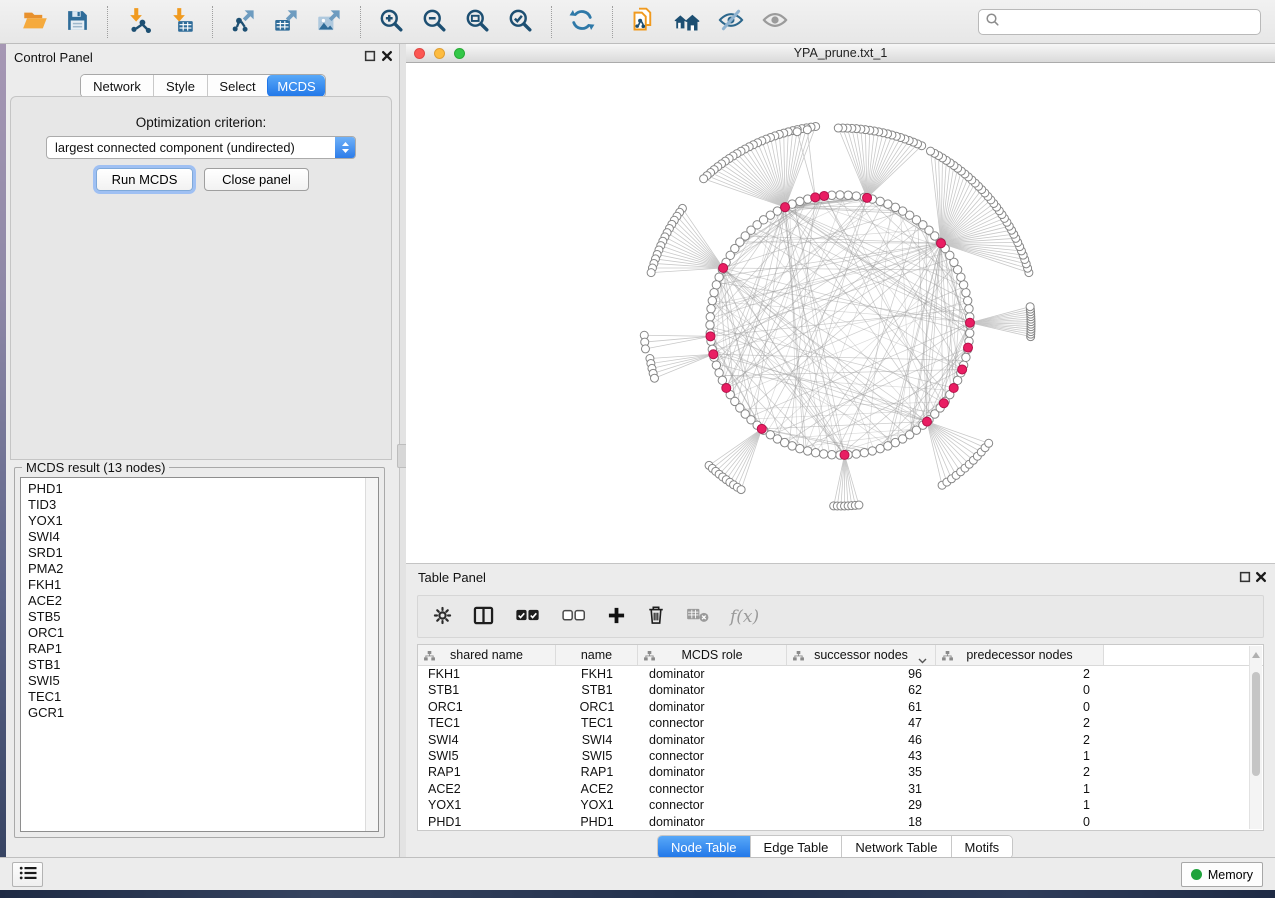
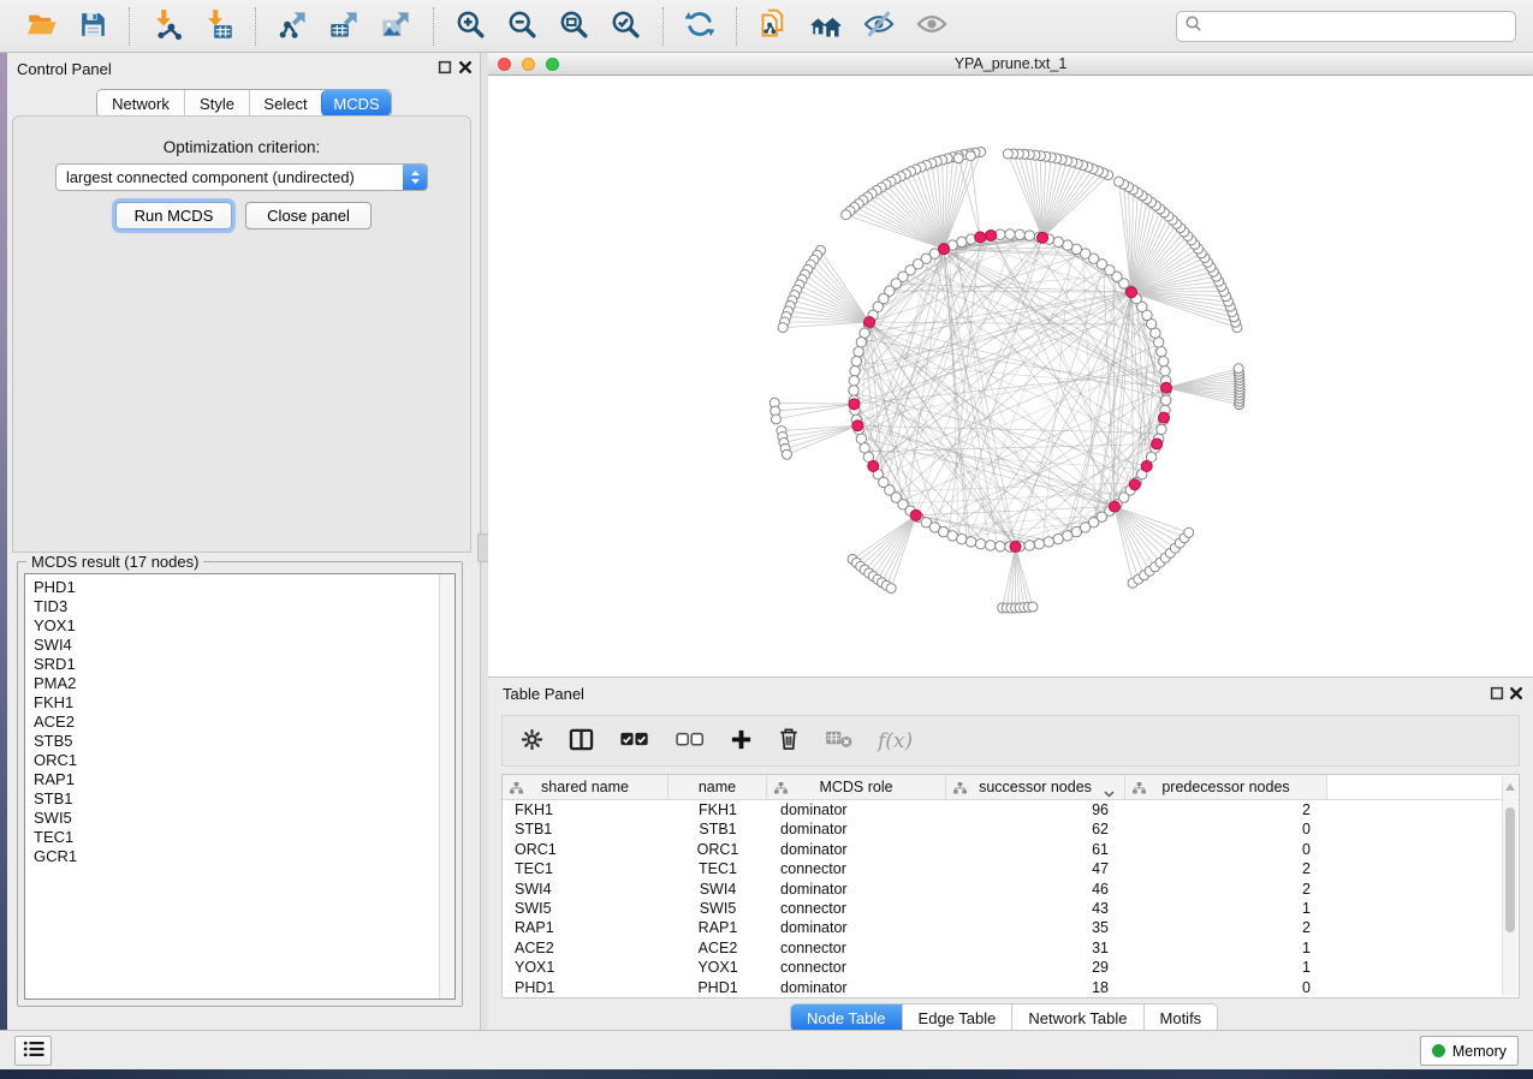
  Control Panel
  Network
  Style
  Select
  MCDS
  Optimization criterion:
  largest connected component (undirected)
  Run MCDS
  Close panel
- MCDS result (13 nodes)
+ MCDS result (17 nodes)
  PHD1
  TID3
  YOX1
  SWI4
  SRD1
  PMA2
  FKH1
  ACE2
  STB5
  ORC1
  RAP1
  STB1
  SWI5
  TEC1
  GCR1
  YPA_prune.txt_1
  Table Panel
  f(x)
  shared name
  name
  MCDS role
  successor nodes
  predecessor nodes
  FKH1
  FKH1
  dominator
  96
  2
  STB1
  STB1
  dominator
  62
  0
  ORC1
  ORC1
  dominator
  61
  0
  TEC1
  TEC1
  connector
  47
  2
  SWI4
  SWI4
  dominator
  46
  2
  SWI5
  SWI5
  connector
  43
  1
  RAP1
  RAP1
  dominator
  35
  2
  ACE2
  ACE2
  connector
  31
  1
  YOX1
  YOX1
  connector
  29
  1
  PHD1
  PHD1
  dominator
  18
  0
  Node Table
  Edge Table
  Network Table
  Motifs
  Memory
